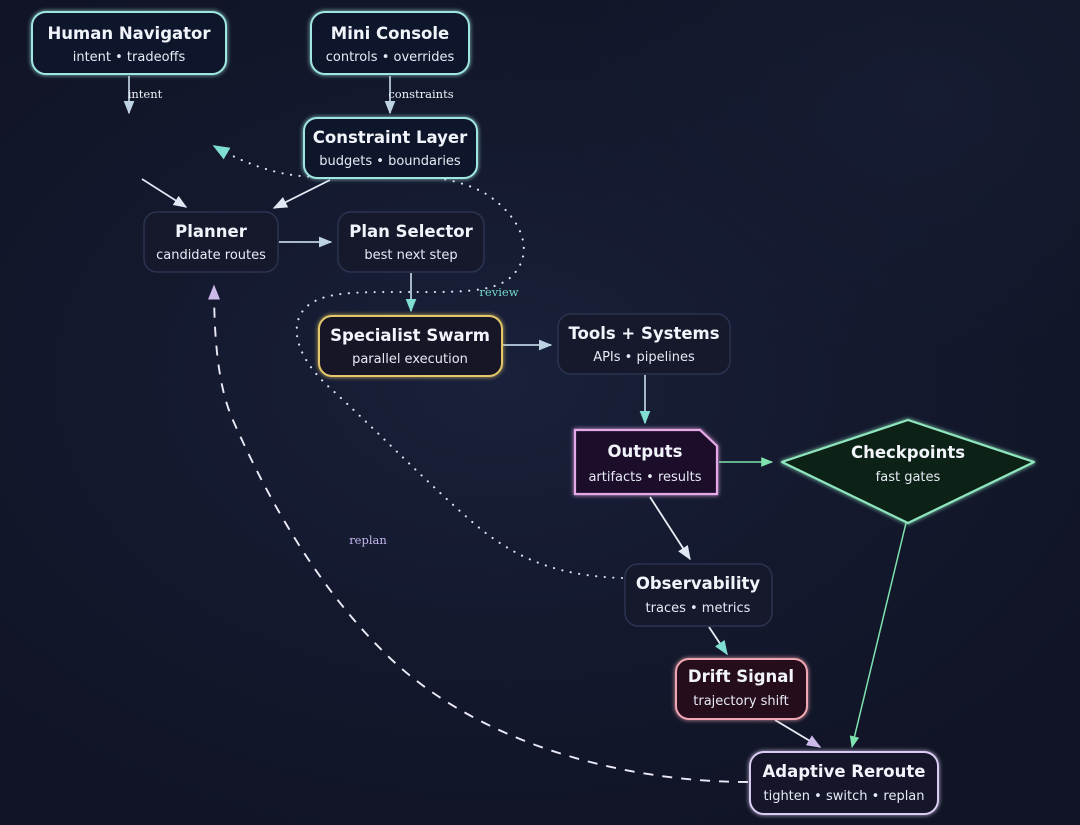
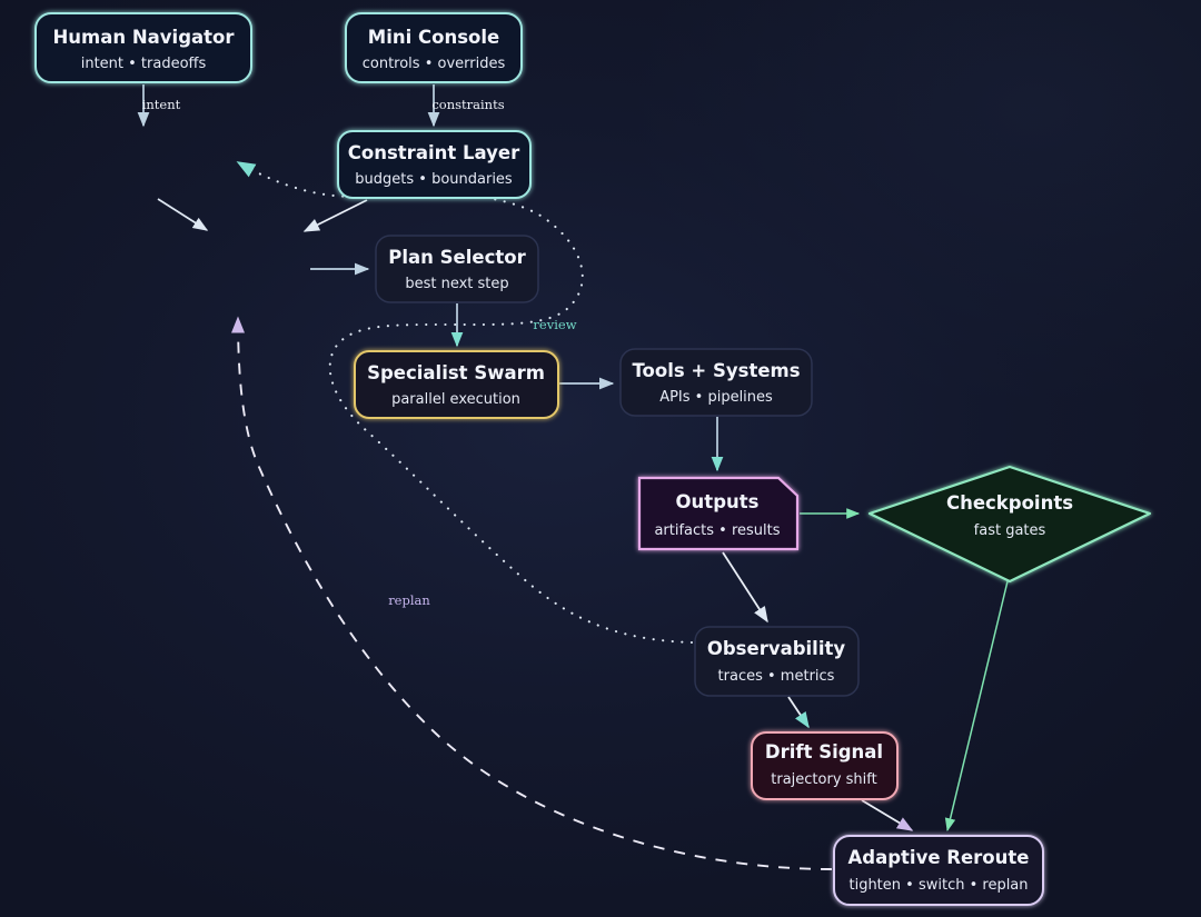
  intent
  constraints
  review
  replan
  Human Navigator
  intent • tradeoffs
  Mini Console
  controls • overrides
  Constraint Layer
  budgets • boundaries
- Planner
- candidate routes
  Plan Selector
  best next step
  Specialist Swarm
  parallel execution
  Tools + Systems
  APIs • pipelines
  Outputs
  artifacts • results
  Checkpoints
  fast gates
  Observability
  traces • metrics
  Drift Signal
  trajectory shift
  Adaptive Reroute
  tighten • switch • replan
